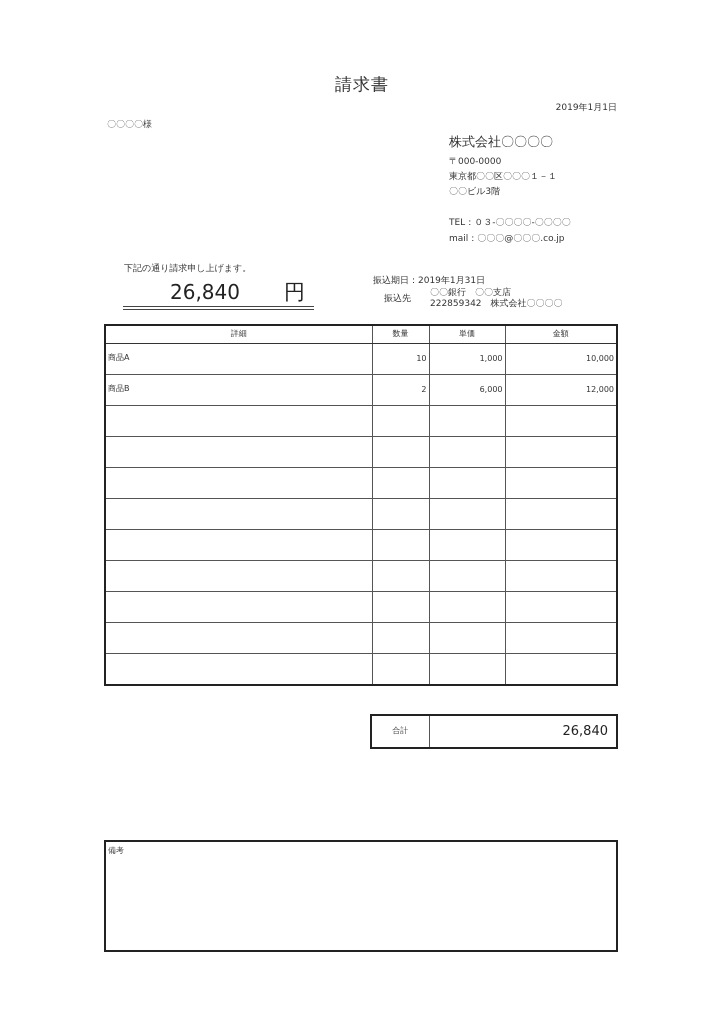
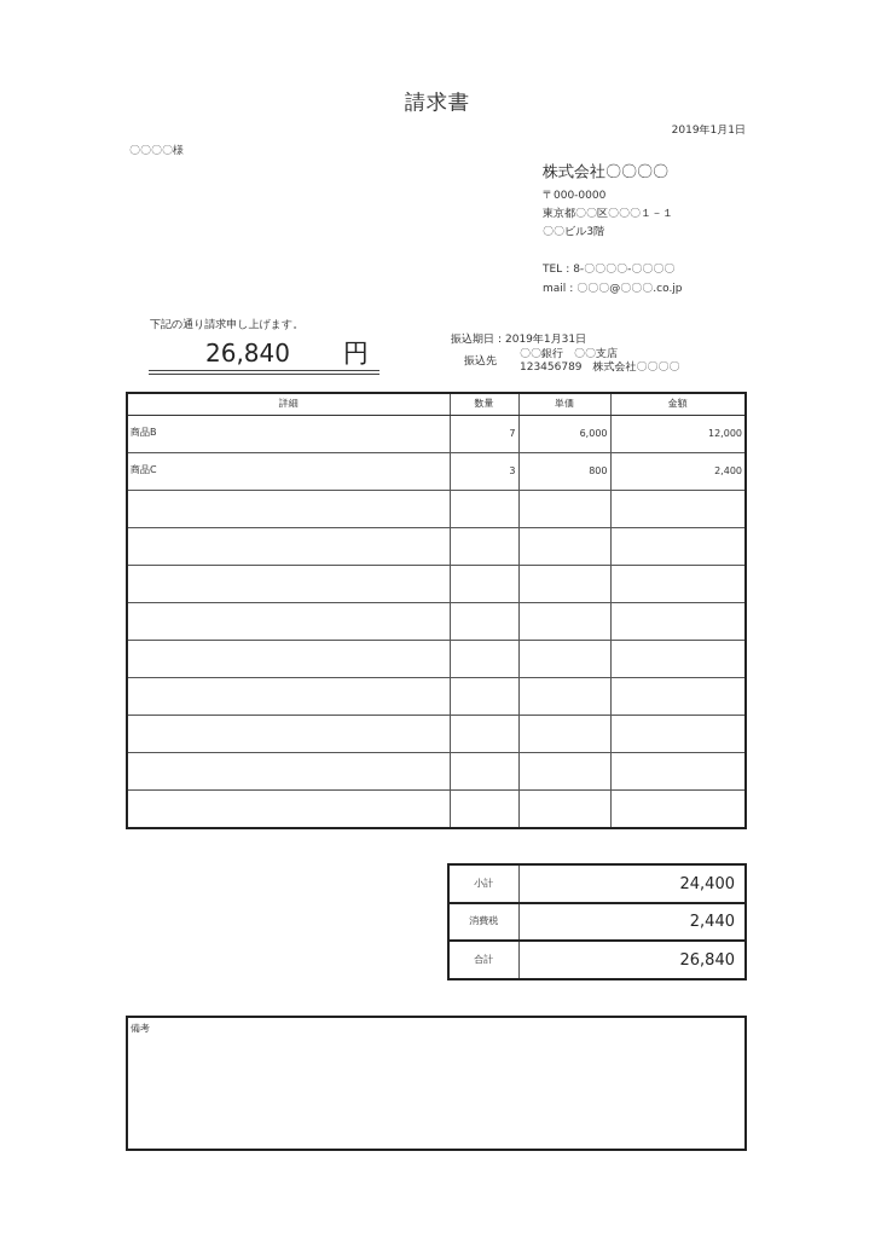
  請求書
  2019年1月1日
  〇〇〇〇様
  株式会社〇〇〇〇
  〒000-0000
  東京都〇〇区〇〇〇１－１
  〇〇ビル3階
- TEL：０３-〇〇〇〇-〇〇〇〇
+ TEL：8-〇〇〇〇-〇〇〇〇
  mail：〇〇〇@〇〇〇.co.jp
  下記の通り請求申し上げます。
  26,840
  円
  振込期日：2019年1月31日
  振込先
  〇〇銀行 〇〇支店
- 222859342 株式会社〇〇〇〇
+ 123456789 株式会社〇〇〇〇
  詳細	数量	単価	金額
- 商品A	10	1,000	10,000
- 商品B	2	6,000	12,000
+ 商品B	7	6,000	12,000
+ 商品C	3	800	2,400
+ 小計	24,400
+ 消費税	2,440
  合計	26,840
  備考
